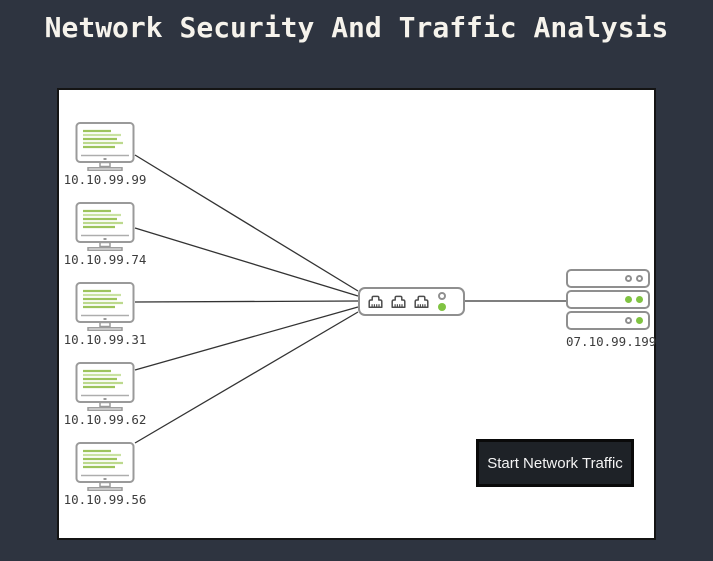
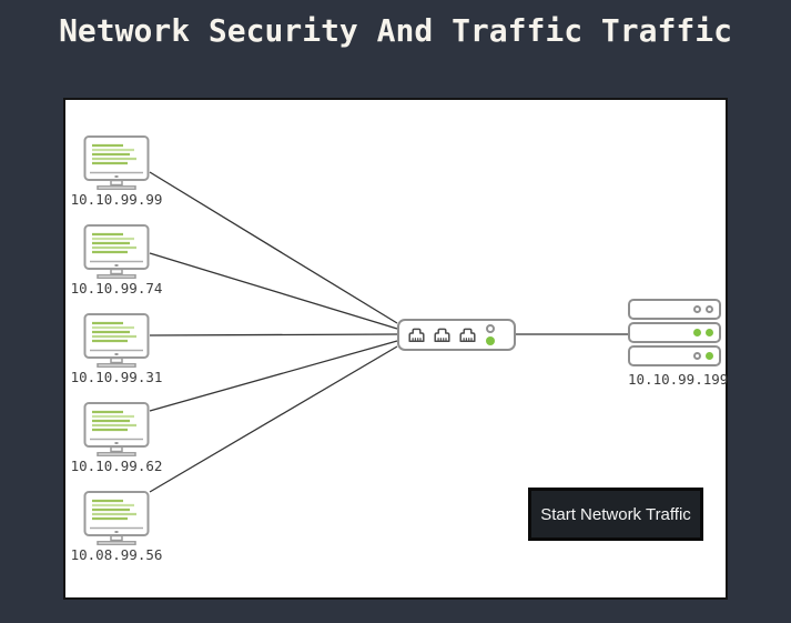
- Network Security And Traffic Analysis
+ Network Security And Traffic Traffic
  10.10.99.99
  10.10.99.74
  10.10.99.31
  10.10.99.62
- 10.10.99.56
+ 10.08.99.56
- 07.10.99.199
+ 10.10.99.199
  Start Network Traffic
